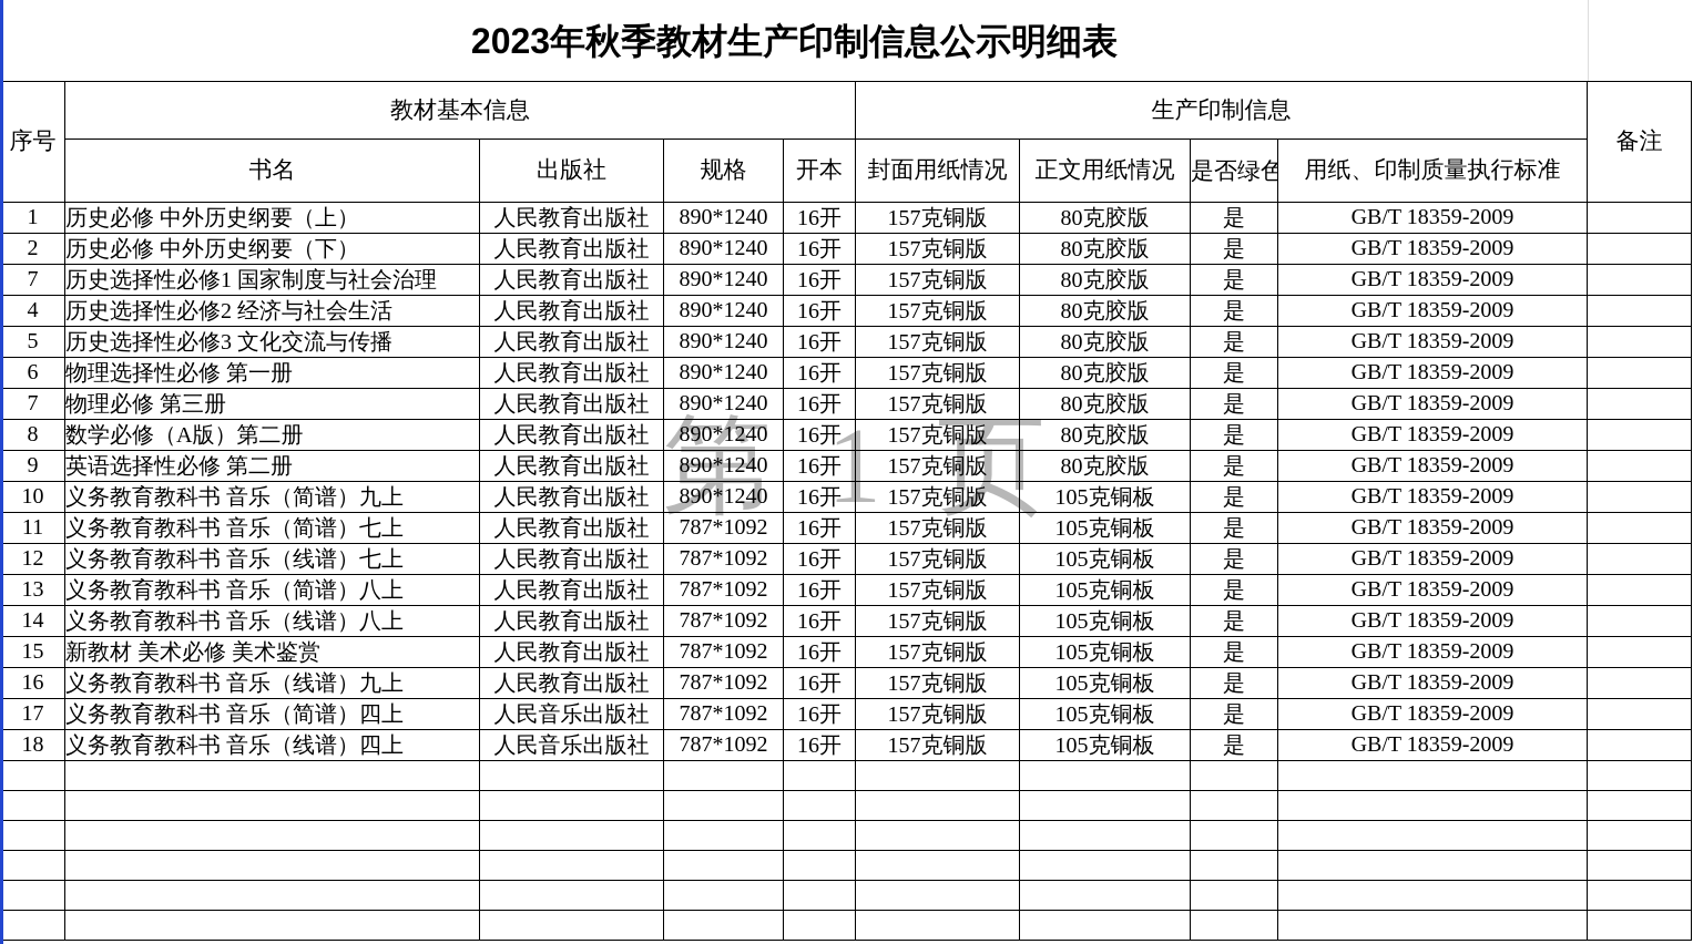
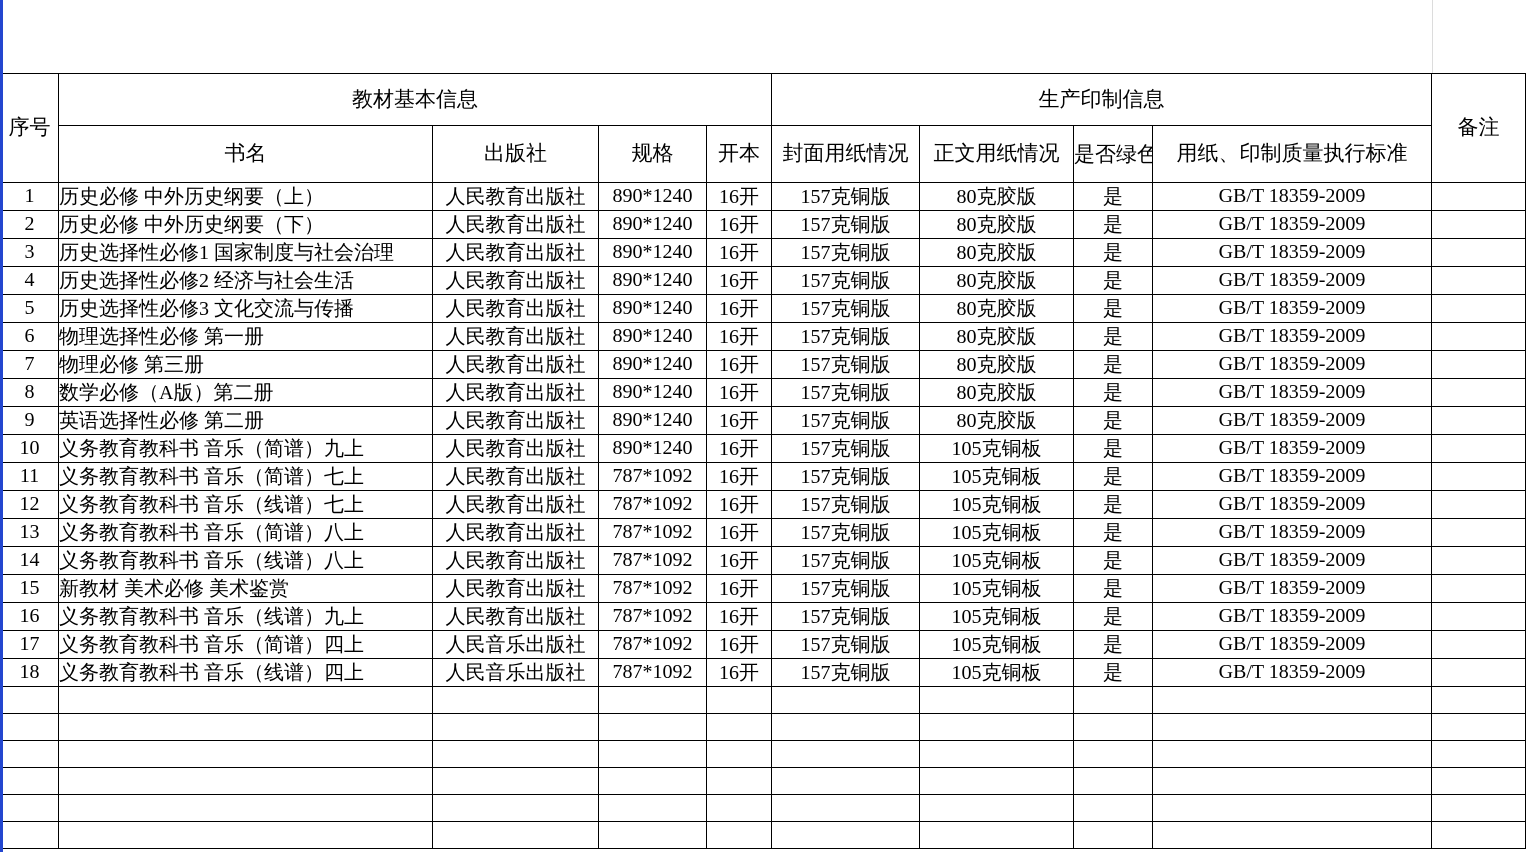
- 2023年秋季教材生产印制信息公示明细表
- 第1页
  序号	教材基本信息	生产印制信息	备注
  书名	出版社	规格	开本	封面用纸情况	正文用纸情况	是否绿色	用纸、印制质量执行标准
  1	历史必修 中外历史纲要（上）	人民教育出版社	890*1240	16开	157克铜版	80克胶版	是	GB/T 18359-2009
  2	历史必修 中外历史纲要（下）	人民教育出版社	890*1240	16开	157克铜版	80克胶版	是	GB/T 18359-2009
- 7	历史选择性必修1 国家制度与社会治理	人民教育出版社	890*1240	16开	157克铜版	80克胶版	是	GB/T 18359-2009
+ 3	历史选择性必修1 国家制度与社会治理	人民教育出版社	890*1240	16开	157克铜版	80克胶版	是	GB/T 18359-2009
  4	历史选择性必修2 经济与社会生活	人民教育出版社	890*1240	16开	157克铜版	80克胶版	是	GB/T 18359-2009
  5	历史选择性必修3 文化交流与传播	人民教育出版社	890*1240	16开	157克铜版	80克胶版	是	GB/T 18359-2009
  6	物理选择性必修 第一册	人民教育出版社	890*1240	16开	157克铜版	80克胶版	是	GB/T 18359-2009
  7	物理必修 第三册	人民教育出版社	890*1240	16开	157克铜版	80克胶版	是	GB/T 18359-2009
  8	数学必修（A版）第二册	人民教育出版社	890*1240	16开	157克铜版	80克胶版	是	GB/T 18359-2009
  9	英语选择性必修 第二册	人民教育出版社	890*1240	16开	157克铜版	80克胶版	是	GB/T 18359-2009
  10	义务教育教科书 音乐（简谱）九上	人民教育出版社	890*1240	16开	157克铜版	105克铜板	是	GB/T 18359-2009
  11	义务教育教科书 音乐（简谱）七上	人民教育出版社	787*1092	16开	157克铜版	105克铜板	是	GB/T 18359-2009
  12	义务教育教科书 音乐（线谱）七上	人民教育出版社	787*1092	16开	157克铜版	105克铜板	是	GB/T 18359-2009
  13	义务教育教科书 音乐（简谱）八上	人民教育出版社	787*1092	16开	157克铜版	105克铜板	是	GB/T 18359-2009
  14	义务教育教科书 音乐（线谱）八上	人民教育出版社	787*1092	16开	157克铜版	105克铜板	是	GB/T 18359-2009
  15	新教材 美术必修 美术鉴赏	人民教育出版社	787*1092	16开	157克铜版	105克铜板	是	GB/T 18359-2009
  16	义务教育教科书 音乐（线谱）九上	人民教育出版社	787*1092	16开	157克铜版	105克铜板	是	GB/T 18359-2009
  17	义务教育教科书 音乐（简谱）四上	人民音乐出版社	787*1092	16开	157克铜版	105克铜板	是	GB/T 18359-2009
  18	义务教育教科书 音乐（线谱）四上	人民音乐出版社	787*1092	16开	157克铜版	105克铜板	是	GB/T 18359-2009
